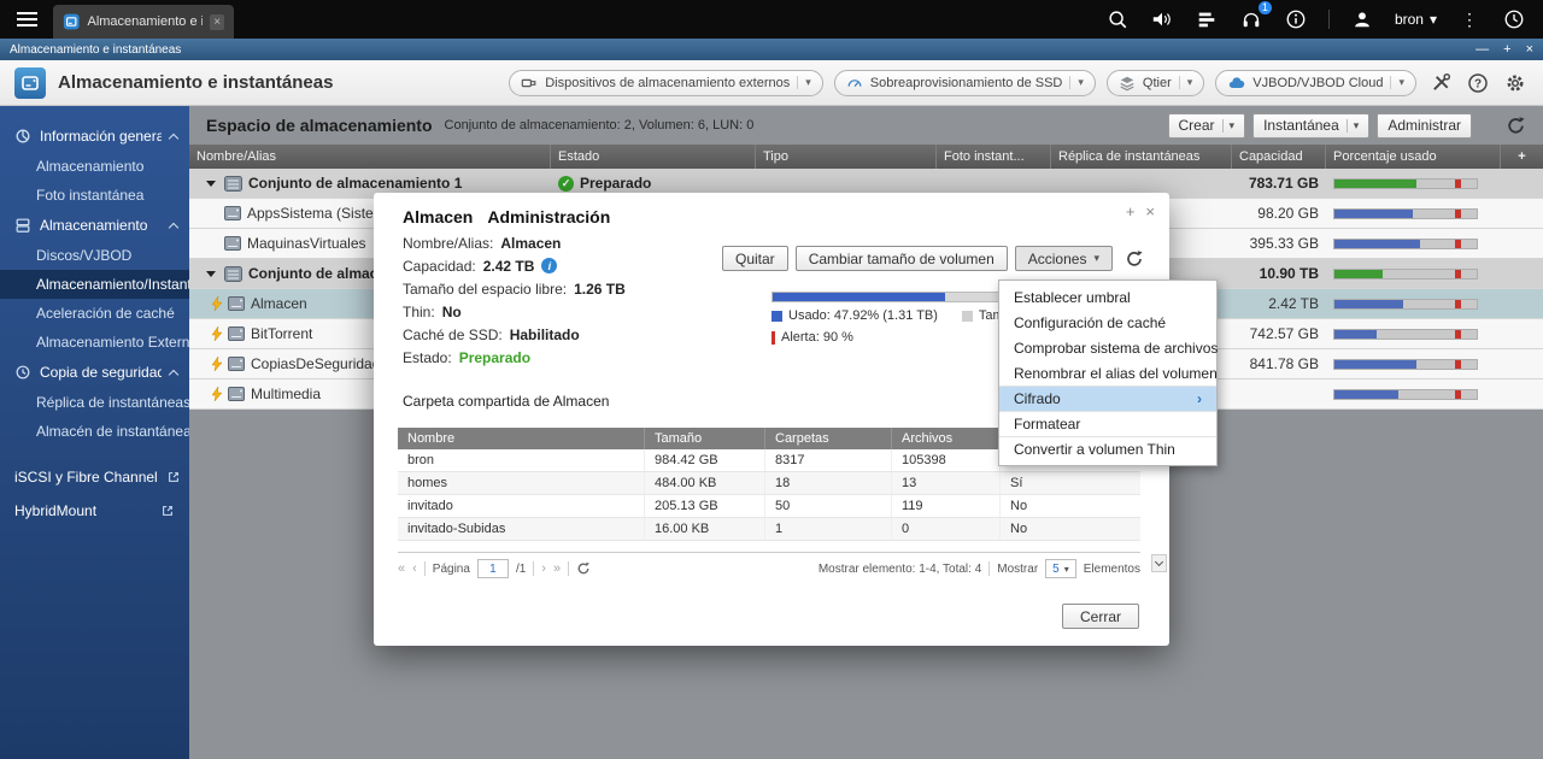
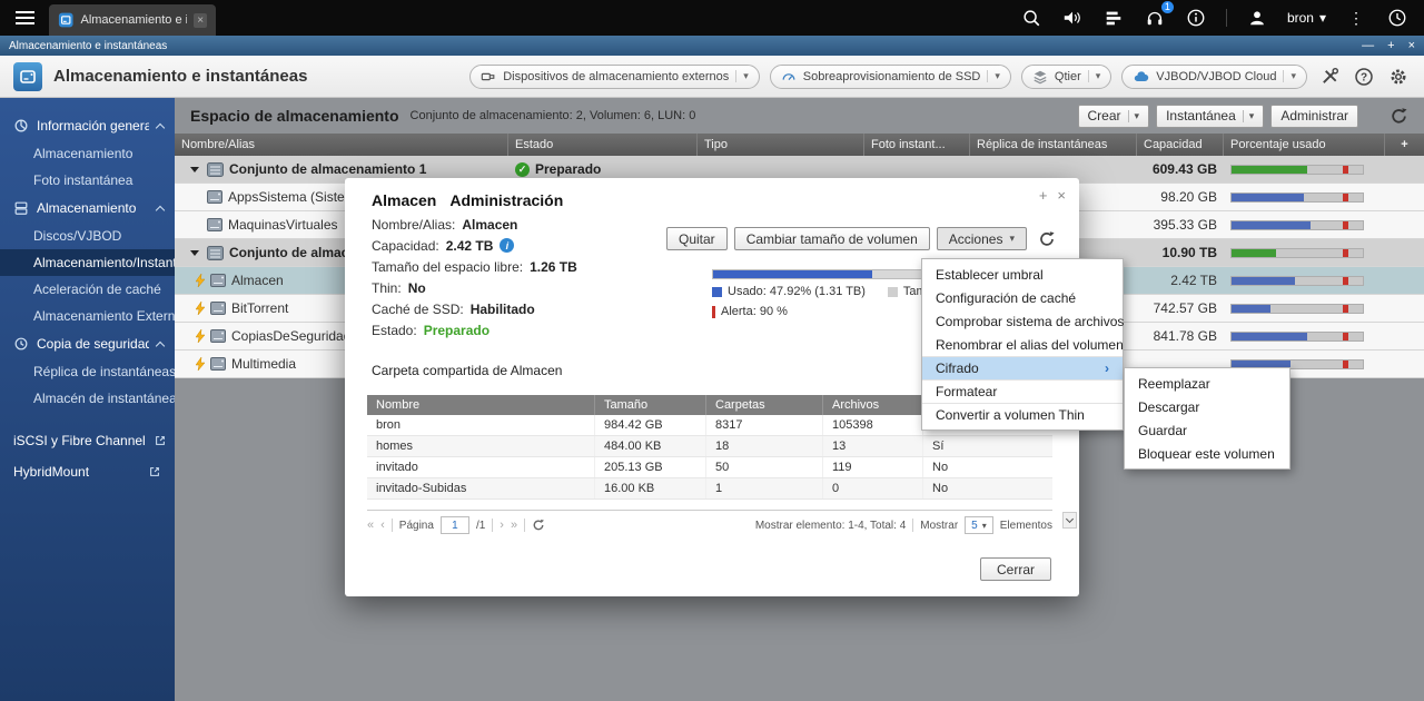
  Almacenamiento e i
  ×
  1
  bron
  ▾
  ⋮
  Almacenamiento e instantáneas
  —
  +
  ×
  Almacenamiento e instantáneas
  Dispositivos de almacenamiento externos
  ▾
  Sobreaprovisionamiento de SSD
  ▾
  Qtier
  ▾
  VJBOD/VJBOD Cloud
  ▾
  ?
  Información genera
  Almacenamiento
  Foto instantánea
  Almacenamiento
  Discos/VJBOD
  Almacenamiento/Instan
  Aceleración de caché
  Almacenamiento Extern
  Copia de seguridad
  Réplica de instantáneas
  Almacén de instantánea
  iSCSI y Fibre Channel
  HybridMount
  Espacio de almacenamiento
  Conjunto de almacenamiento: 2, Volumen: 6, LUN: 0
  Crear
  ▾
  Instantánea
  ▾
  Administrar
  Nombre/Alias
  Estado
  Tipo
  Foto instant...
  Réplica de instantáneas
  Capacidad
  Porcentaje usado
  +
  Conjunto de almacenamiento 1
  ✓
  Preparado
- 783.71 GB
+ 609.43 GB
  AppsSistema (Siste
  98.20 GB
  MaquinasVirtuales
  395.33 GB
  10.90 TB
  Almacen
  2.42 TB
  BitTorrent
  742.57 GB
  CopiasDeSegurida
  841.78 GB
  Multimedia
  Almacen
  Administración
  +
  ×
  Nombre/Alias:
  Almacen
  Capacidad:
  2.42 TB
  i
  Tamaño del espacio libre:
  1.26 TB
  Thin:
  No
  Caché de SSD:
  Habilitado
  Estado:
  Preparado
  Carpeta compartida de Almacen
  Quitar
  Cambiar tamaño de volumen
  Acciones
  ▾
  Usado: 47.92% (1.31 TB)
  Alerta: 90 %
  Nombre
  Tamaño
  Carpetas
  Archivos
  bron
  984.42 GB
  8317
  105398
  homes
  484.00 KB
  18
  13
  Sí
  invitado
  205.13 GB
  50
  119
  No
  invitado-Subidas
  16.00 KB
  1
  0
  No
  «
  ‹
  Página
  1
  /1
  ›
  »
  Mostrar elemento: 1-4, Total: 4
  Mostrar
  5
  ▾
  Elementos
  Cerrar
  Establecer umbral
  Configuración de caché
  Comprobar sistema de archivos
  Renombrar el alias del volumen
  Cifrado
  ›
  Formatear
  Convertir a volumen Thin
+ Reemplazar
+ Descargar
+ Guardar
+ Bloquear este volumen
